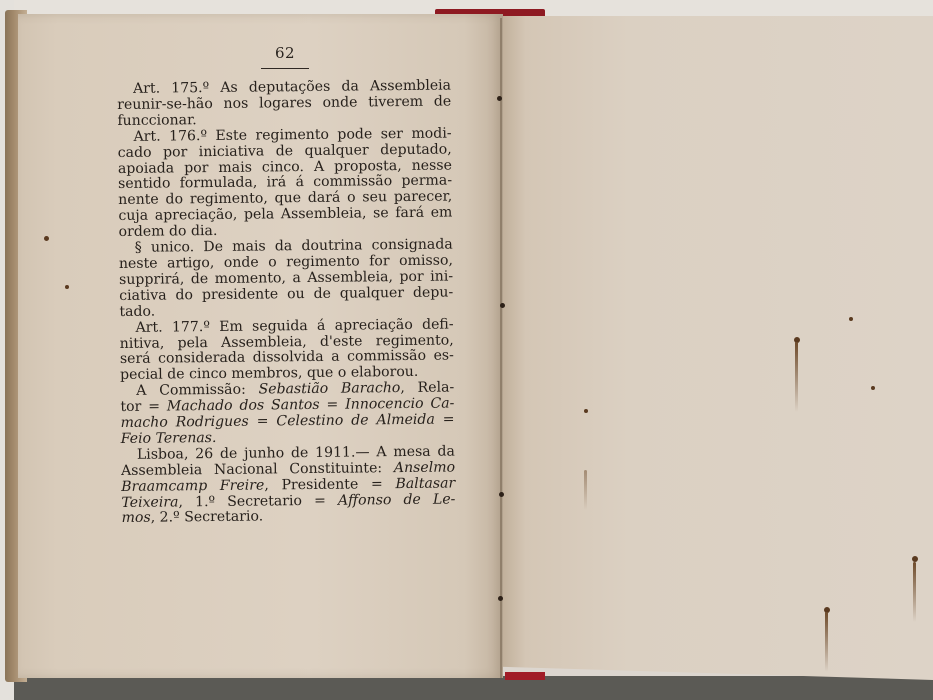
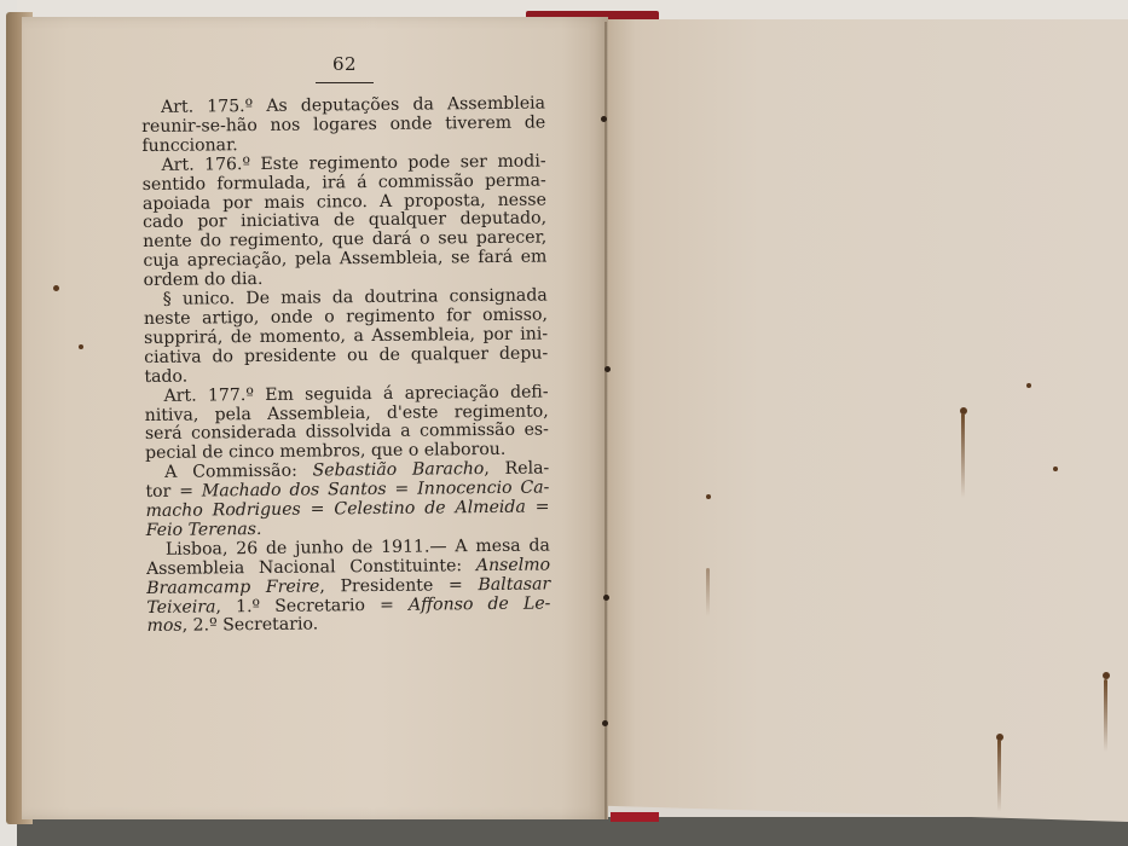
  62
  Art. 175.º As deputações da Assembleia
  reunir-se-hão nos logares onde tiverem de
  funccionar.
  Art. 176.º Este regimento pode ser modi-
- cado por iniciativa de qualquer deputado,
+ sentido formulada, irá á commissão perma-
  apoiada por mais cinco. A proposta, nesse
- sentido formulada, irá á commissão perma-
+ cado por iniciativa de qualquer deputado,
  nente do regimento, que dará o seu parecer,
  cuja apreciação, pela Assembleia, se fará em
  ordem do dia.
  § unico. De mais da doutrina consignada
  neste artigo, onde o regimento for omisso,
  supprirá, de momento, a Assembleia, por ini-
  ciativa do presidente ou de qualquer depu-
  tado.
  Art. 177.º Em seguida á apreciação defi-
  nitiva, pela Assembleia, d'este regimento,
  será considerada dissolvida a commissão es-
  pecial de cinco membros, que o elaborou.
  A Commissão: Sebastião Baracho, Rela-
  tor = Machado dos Santos = Innocencio Ca-
  macho Rodrigues = Celestino de Almeida =
  Feio Terenas.
  Lisboa, 26 de junho de 1911.— A mesa da
  Assembleia Nacional Constituinte: Anselmo
  Braamcamp Freire, Presidente = Baltasar
  Teixeira, 1.º Secretario = Affonso de Le-
  mos, 2.º Secretario.
